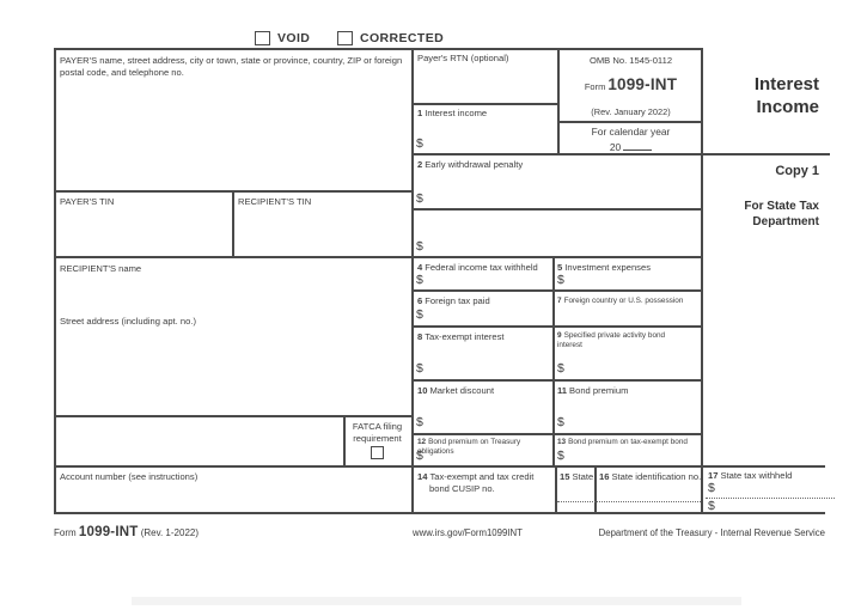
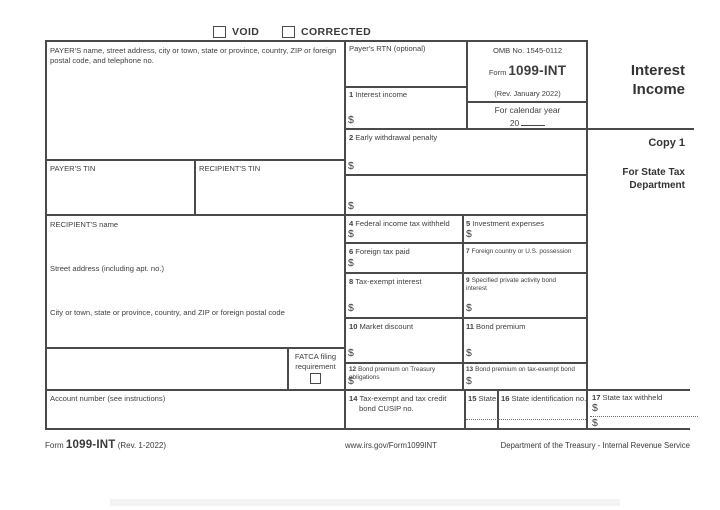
  VOID
  CORRECTED
  PAYER'S name, street address, city or town, state or province, country, ZIP or foreign postal code, and telephone no.
  PAYER'S TIN
  RECIPIENT'S TIN
  RECIPIENT'S name
  Street address (including apt. no.)
+ City or town, state or province, country, and ZIP or foreign postal code
  FATCA filing
  requirement
  Account number (see instructions)
  Payer's RTN (optional)
  OMB No. 1545-0112
  Form 1099-INT
  (Rev. January 2022)
  For calendar year
  20
  1 Interest income
  $
  2 Early withdrawal penalty
  $
  $
  4 Federal income tax withheld
  $
  5 Investment expenses
  $
  6 Foreign tax paid
  $
  8 Tax-exempt interest
  $
  $
  10 Market discount
  $
  11 Bond premium
  $
  $
  $
  14 Tax-exempt and tax credit
  bond CUSIP no.
  15 State
  16 State identification no.
  17 State tax withheld
  $
  $
  Interest
  Income
  Copy 1
  For State Tax
  Department
  Form 1099-INT (Rev. 1-2022)
  www.irs.gov/Form1099INT
  Department of the Treasury - Internal Revenue Service
